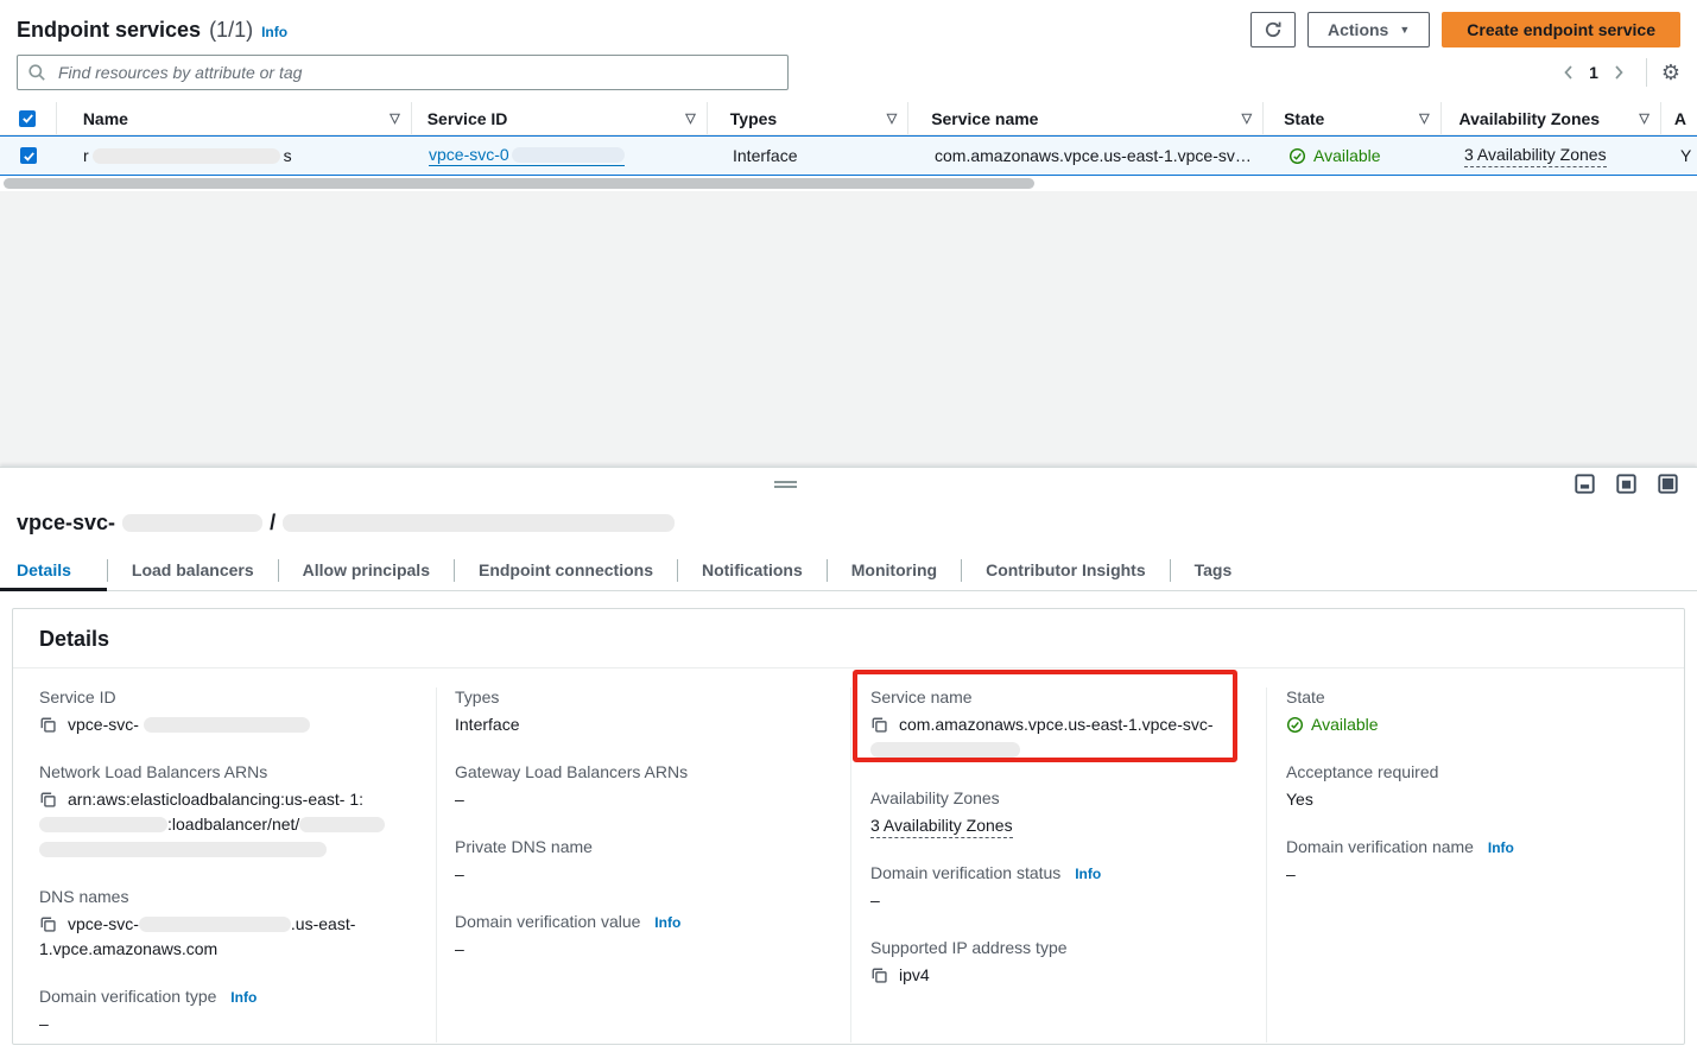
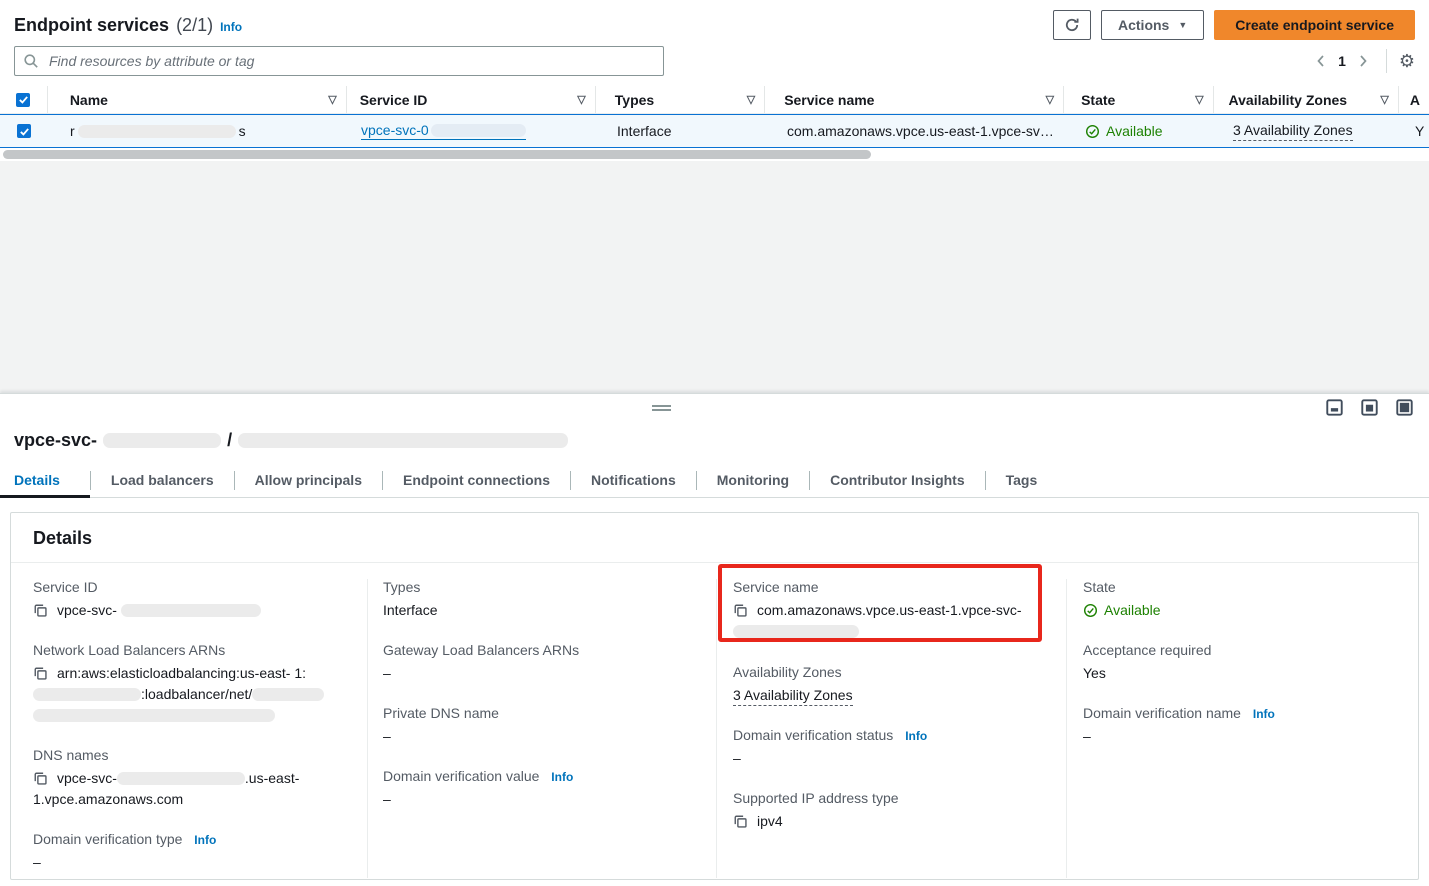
  Endpoint services
- (1/1)
+ (2/1)
  Info
  Actions
  ▼
  Create endpoint service
  Find resources by attribute or tag
  1
  ⚙
  Name
  ▽
  Service ID
  ▽
  Types
  ▽
  Service name
  ▽
  State
  ▽
  Availability Zones
  ▽
  A
  r
  s
  vpce-svc-0
  Interface
  com.amazonaws.vpce.us-east-1.vpce-sv…
  Available
  3 Availability Zones
  Y
  vpce-svc-
  /
  Details
  Load balancers
  Allow principals
  Endpoint connections
  Notifications
  Monitoring
  Contributor Insights
  Tags
  Details
  Service ID
  vpce-svc-
  Network Load Balancers ARNs
  arn:aws:elasticloadbalancing:us-east- 1::loadbalancer/net/
  DNS names
  vpce-svc- .us-east-
  1.vpce.amazonaws.com
  Domain verification type Info
  –
  Types
  Interface
  Gateway Load Balancers ARNs
  –
  Private DNS name
  –
  Domain verification value Info
  –
  Service name
  com.amazonaws.vpce.us-east-1.vpce-svc-
  Availability Zones
  3 Availability Zones
  Domain verification status Info
  –
  Supported IP address type
  ipv4
  State
  Available
  Acceptance required
  Yes
  Domain verification name Info
  –
